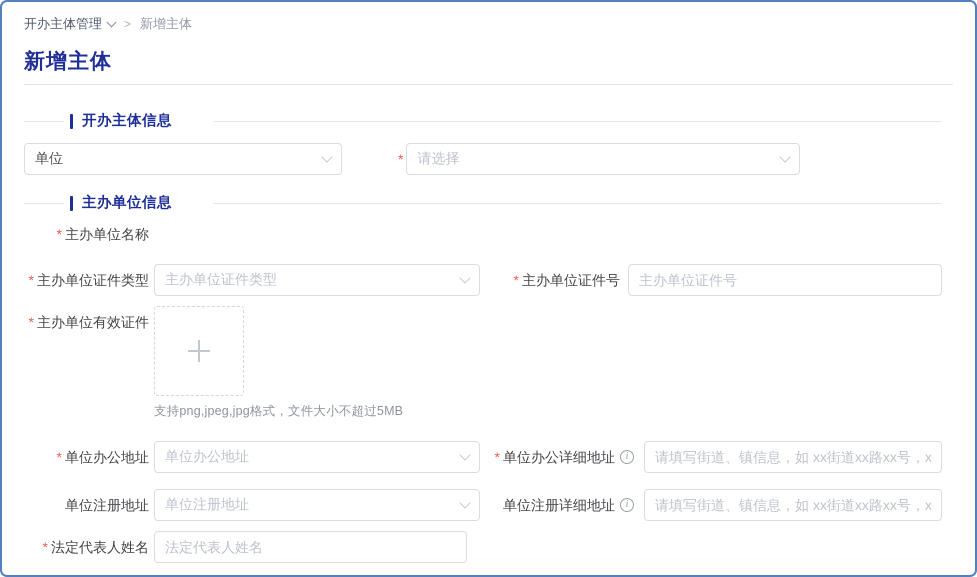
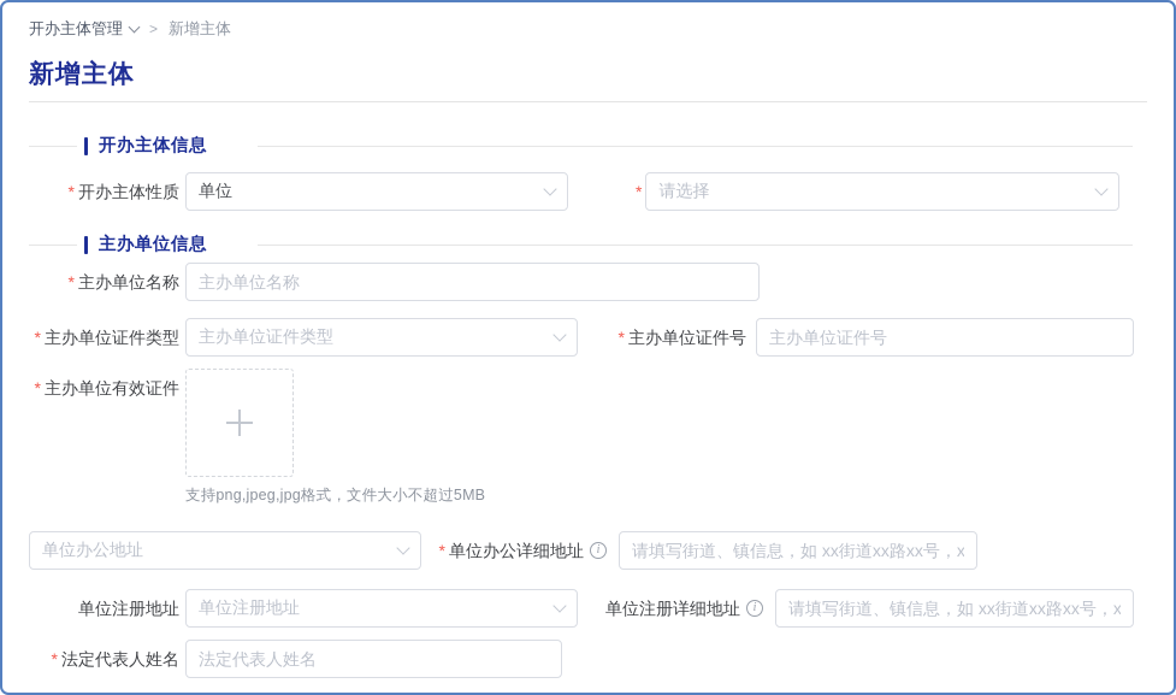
  开办主体管理
  >
  新增主体
  新增主体
  开办主体信息
+ * 开办主体性质
  单位
  *
  请选择
  主办单位信息
  * 主办单位名称
+ 主办单位名称
  * 主办单位证件类型
  主办单位证件类型
  *
  主办单位证件号
  主办单位证件号
  * 主办单位有效证件
  支持png,jpeg,jpg格式，文件大小不超过5MB
- * 单位办公地址
  单位办公地址
  *
  单位办公详细地址
  i
  请填写街道、镇信息，如 xx街道xx路xx号，x
  单位注册地址
  单位注册地址
  单位注册详细地址
  i
  请填写街道、镇信息，如 xx街道xx路xx号，x
  * 法定代表人姓名
  法定代表人姓名
